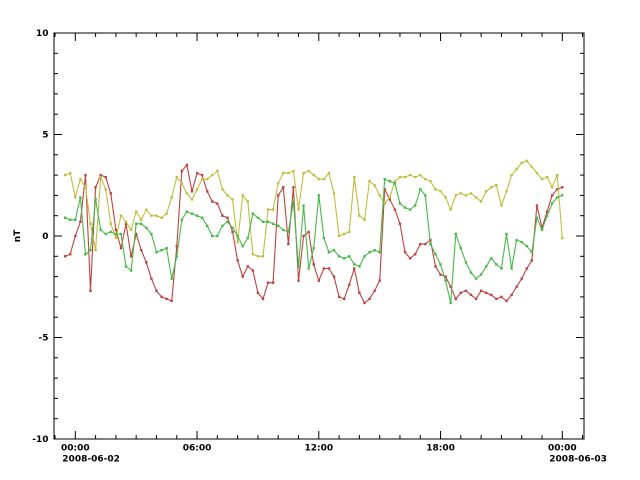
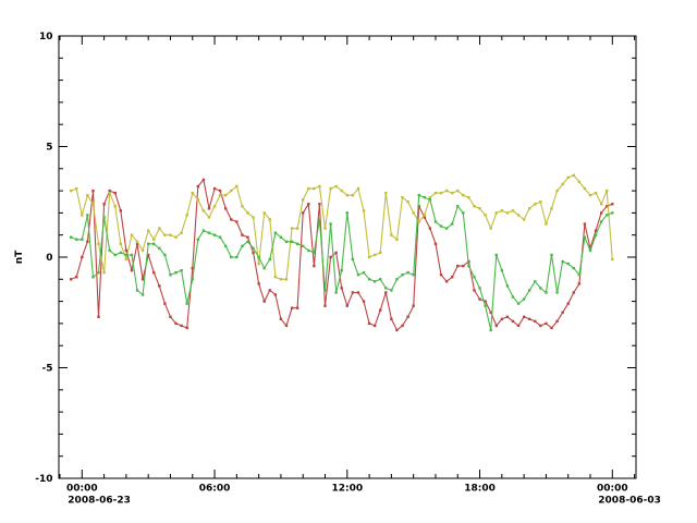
  00:00
- 2008-06-02
+ 2008-06-23
  06:00
  12:00
  18:00
  00:00
  2008-06-03
  10
  5
  0
  -5
  -10
